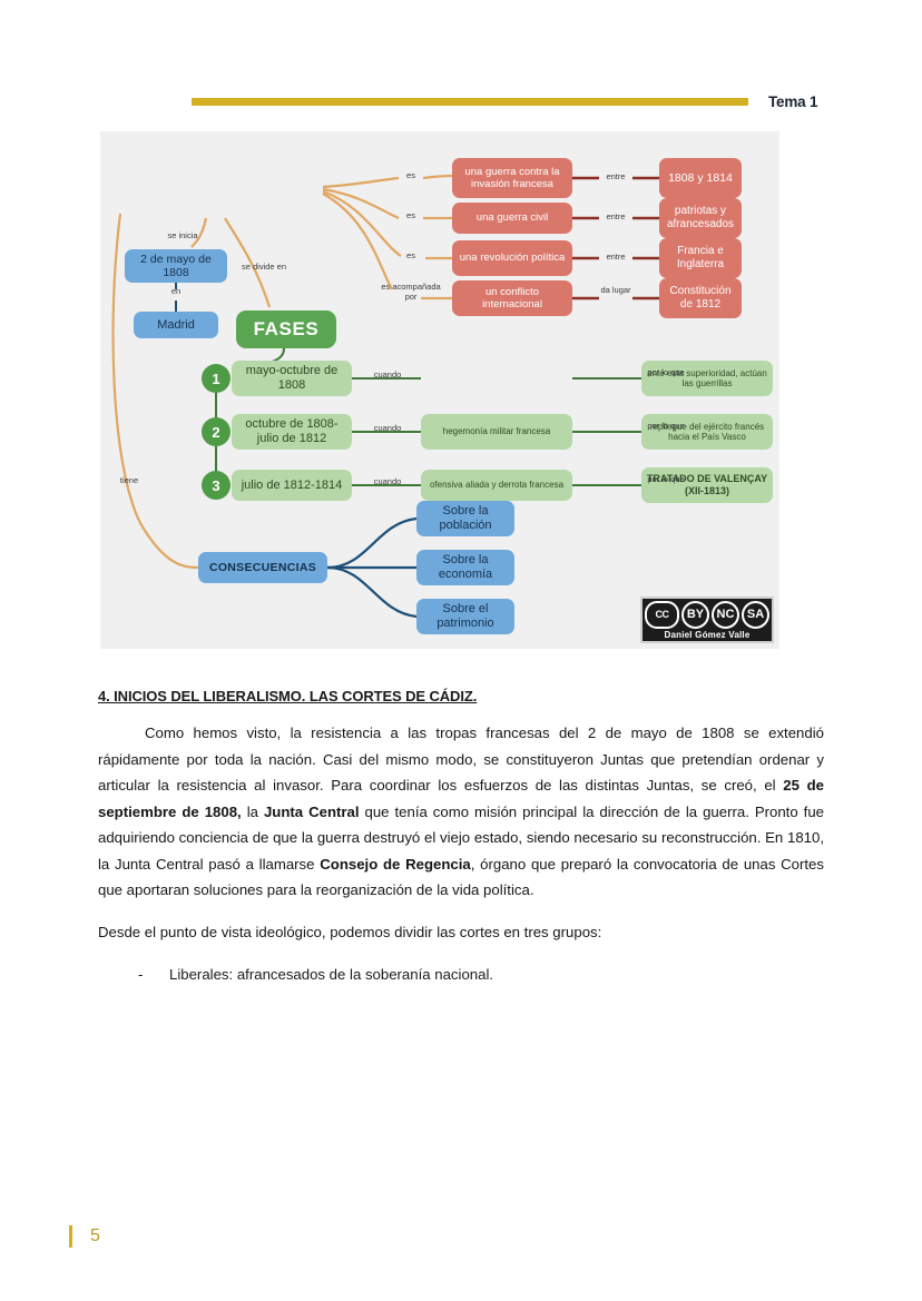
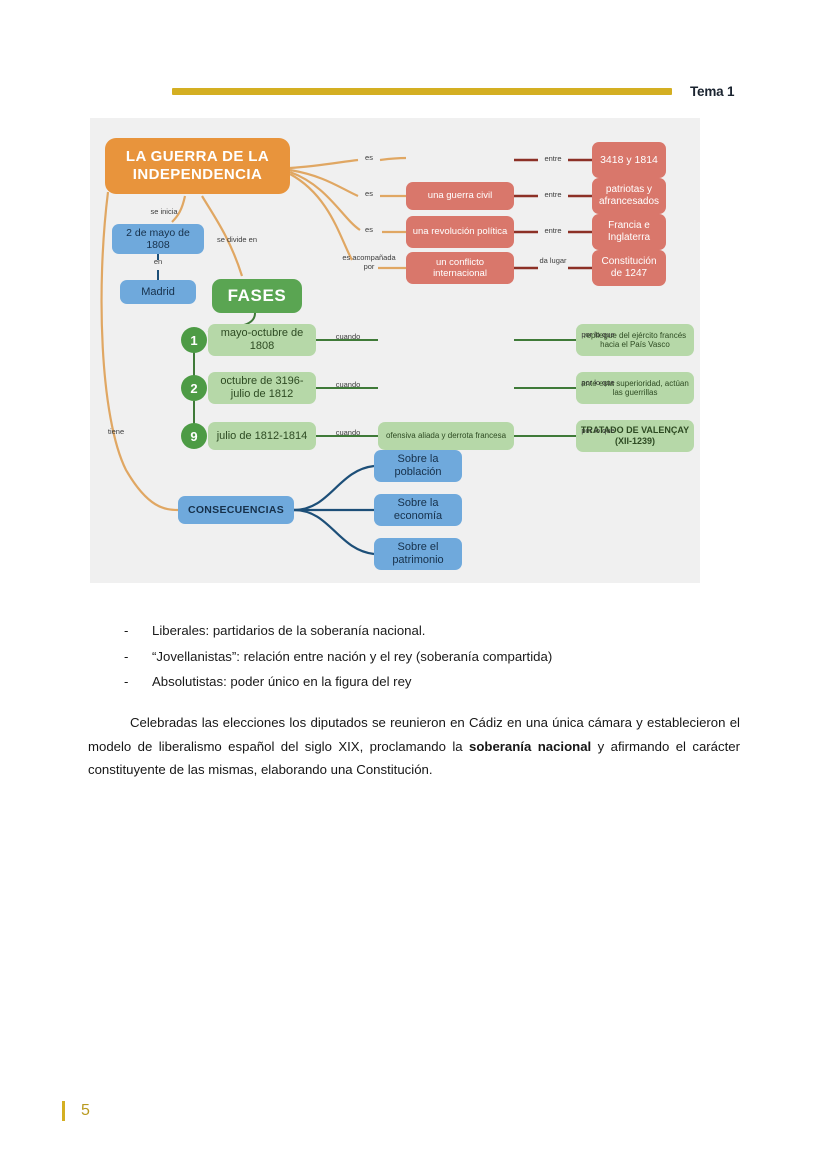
  Tema 1
+ LA GUERRA DE LA INDEPENDENCIA
  es
  es
  es
  es acompañada por
- una guerra contra la invasión francesa
  entre
- 1808 y 1814
+ 3418 y 1814
  una guerra civil
  entre
  patriotas y afrancesados
  una revolución política
  entre
  Francia e Inglaterra
  un conflicto internacional
  da lugar
- Constitución de 1812
+ Constitución de 1247
  se inicia
  2 de mayo de 1808
  en
  Madrid
  se divide en
  FASES
  tiene
  1
  mayo-octubre de 1808
  cuando
  por lo que
- ante esta superioridad, actúan las guerrillas
+ repliegue del ejército francés hacia el País Vasco
  2
- octubre de 1808-julio de 1812
+ octubre de 3196-julio de 1812
  cuando
- hegemonía militar francesa
  por lo que
- repliegue del ejército francés hacia el País Vasco
+ ante esta superioridad, actúan las guerrillas
- 3
+ 9
  julio de 1812-1814
  cuando
  ofensiva aliada y derrota francesa
  por lo que
- TRATADO DE VALENÇAY (XII-1813)
+ TRATADO DE VALENÇAY (XII-1239)
  CONSECUENCIAS
  Sobre la población
  Sobre la economía
  Sobre el patrimonio
- CC
- BY
- NC
- SA
- Daniel Gómez Valle
- 4. INICIOS DEL LIBERALISMO. LAS CORTES DE CÁDIZ.
- Como hemos visto, la resistencia a las tropas francesas del 2 de mayo de 1808 se extendió rápidamente por toda la nación. Casi del mismo modo, se constituyeron Juntas que pretendían ordenar y articular la resistencia al invasor. Para coordinar los esfuerzos de las distintas Juntas, se creó, el 25 de septiembre de 1808, la Junta Central que tenía como misión principal la dirección de la guerra. Pronto fue adquiriendo conciencia de que la guerra destruyó el viejo estado, siendo necesario su reconstrucción. En 1810, la Junta Central pasó a llamarse Consejo de Regencia, órgano que preparó la convocatoria de unas Cortes que aportaran soluciones para la reorganización de la vida política.
- Desde el punto de vista ideológico, podemos dividir las cortes en tres grupos:
- Liberales: afrancesados de la soberanía nacional.
+ Liberales: partidarios de la soberanía nacional.
+ “Jovellanistas”: relación entre nación y el rey (soberanía compartida)
+ Absolutistas: poder único en la figura del rey
+ Celebradas las elecciones los diputados se reunieron en Cádiz en una única cámara y establecieron el modelo de liberalismo español del siglo XIX, proclamando la soberanía nacional y afirmando el carácter constituyente de las mismas, elaborando una Constitución.
  5
